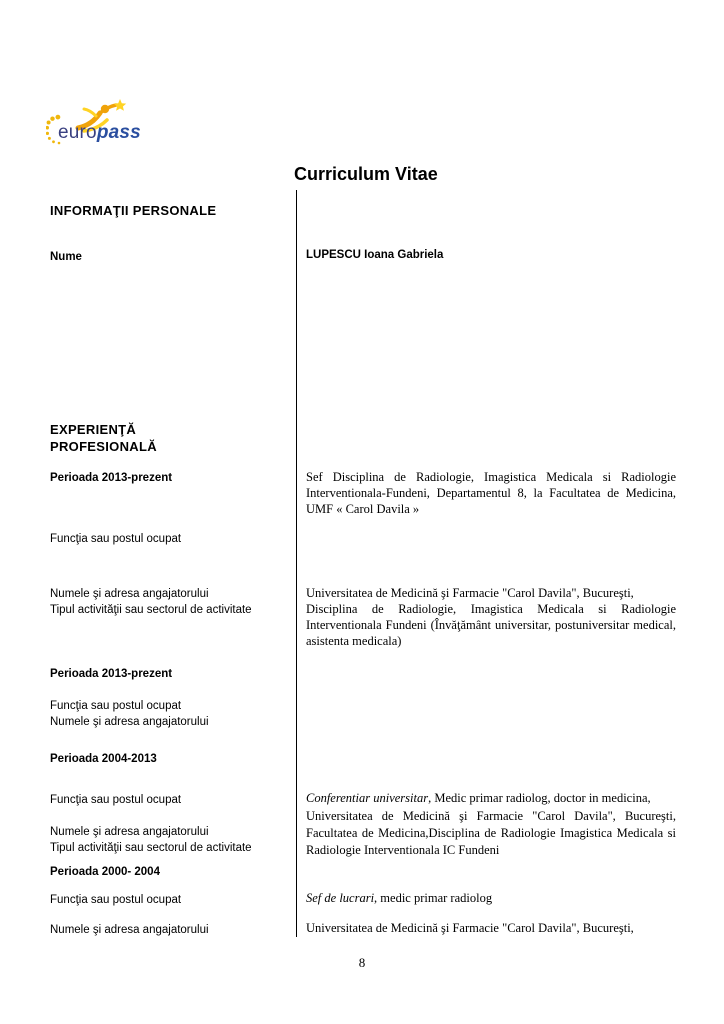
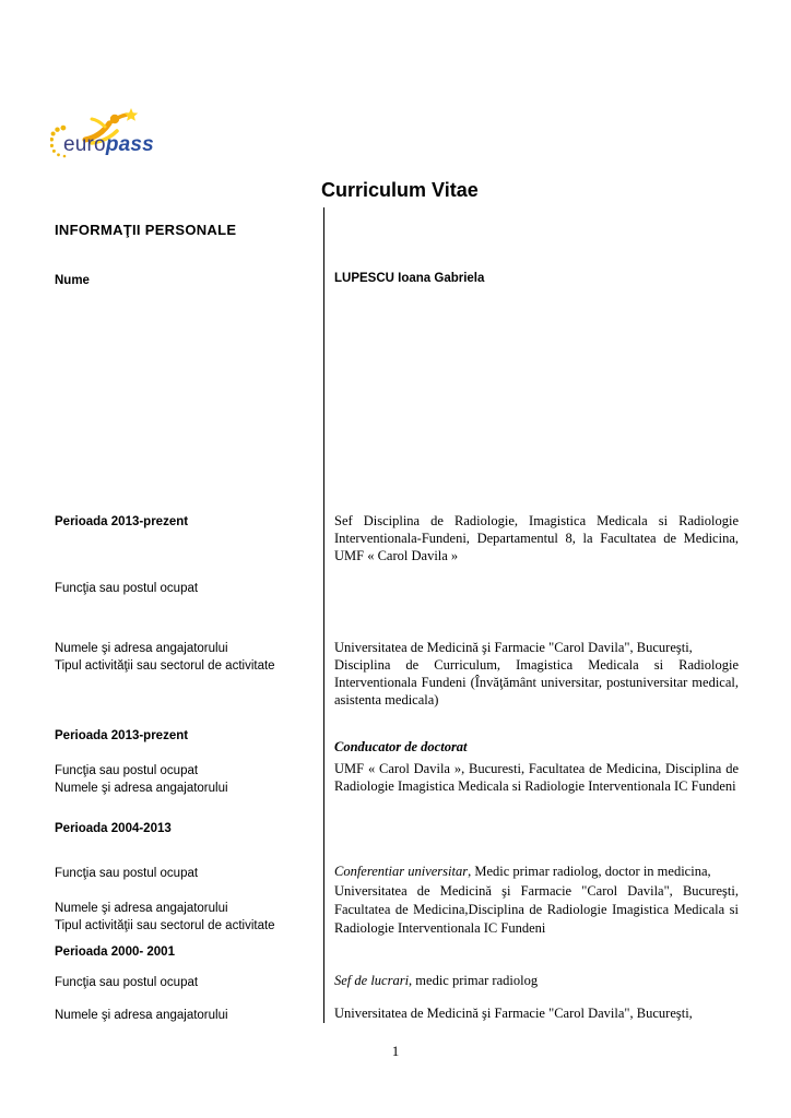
  europass
  Curriculum Vitae
  INFORMAŢII PERSONALE
  Nume
  LUPESCU Ioana Gabriela
- EXPERIENŢĂ
- PROFESIONALĂ
  Perioada 2013-prezent
  Sef Disciplina de Radiologie, Imagistica Medicala si Radiologie Interventionala-Fundeni, Departamentul 8, la Facultatea de Medicina, UMF « Carol Davila »
  Funcţia sau postul ocupat
  Numele şi adresa angajatorului
  Tipul activităţii sau sectorul de activitate
  Universitatea de Medicină şi Farmacie "Carol Davila", Bucureşti,
- Disciplina de Radiologie, Imagistica Medicala si Radiologie Interventionala Fundeni (Învăţământ universitar, postuniversitar medical, asistenta medicala)
+ Disciplina de Curriculum, Imagistica Medicala si Radiologie Interventionala Fundeni (Învăţământ universitar, postuniversitar medical, asistenta medicala)
  Perioada 2013-prezent
+ Conducator de doctorat
+ UMF « Carol Davila », Bucuresti, Facultatea de Medicina, Disciplina de Radiologie Imagistica Medicala si Radiologie Interventionala IC Fundeni
  Funcţia sau postul ocupat
  Numele şi adresa angajatorului
  Perioada 2004-2013
  Funcţia sau postul ocupat
  Conferentiar universitar, Medic primar radiolog, doctor in medicina,
  Universitatea de Medicină şi Farmacie "Carol Davila", Bucureşti, Facultatea de Medicina,Disciplina de Radiologie Imagistica Medicala si Radiologie Interventionala IC Fundeni
  Numele şi adresa angajatorului
  Tipul activităţii sau sectorul de activitate
- Perioada 2000- 2004
+ Perioada 2000- 2001
  Funcţia sau postul ocupat
  Sef de lucrari, medic primar radiolog
  Numele şi adresa angajatorului
  Universitatea de Medicină şi Farmacie "Carol Davila", Bucureşti,
- 8
+ 1
